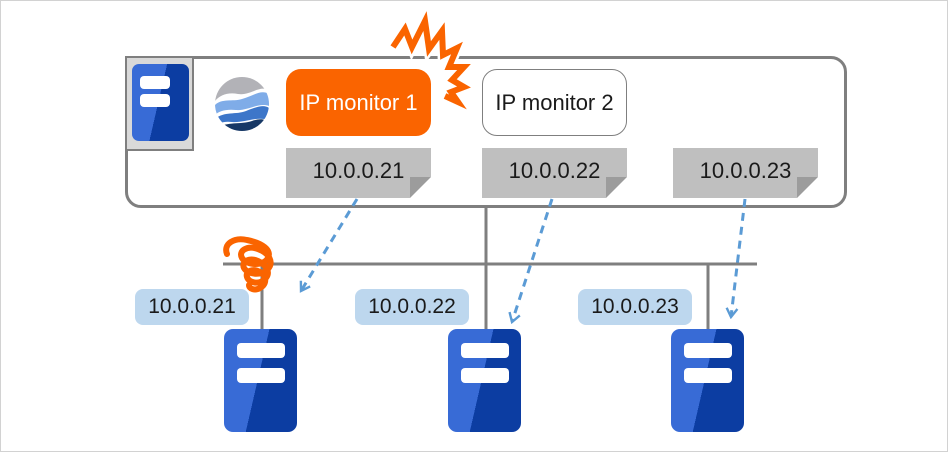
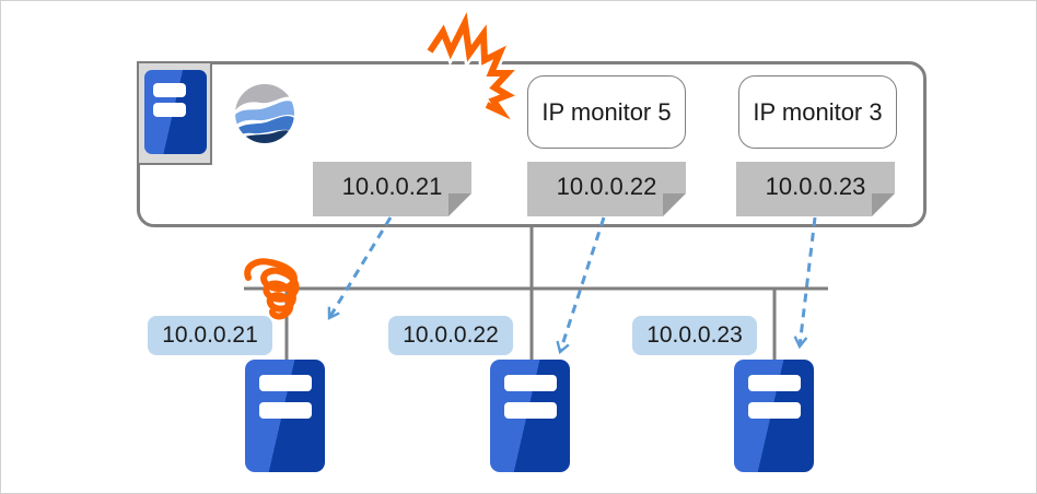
- IP monitor 1
- IP monitor 2
+ IP monitor 5
+ IP monitor 3
  10.0.0.21
  10.0.0.22
  10.0.0.23
  10.0.0.21
  10.0.0.22
  10.0.0.23
